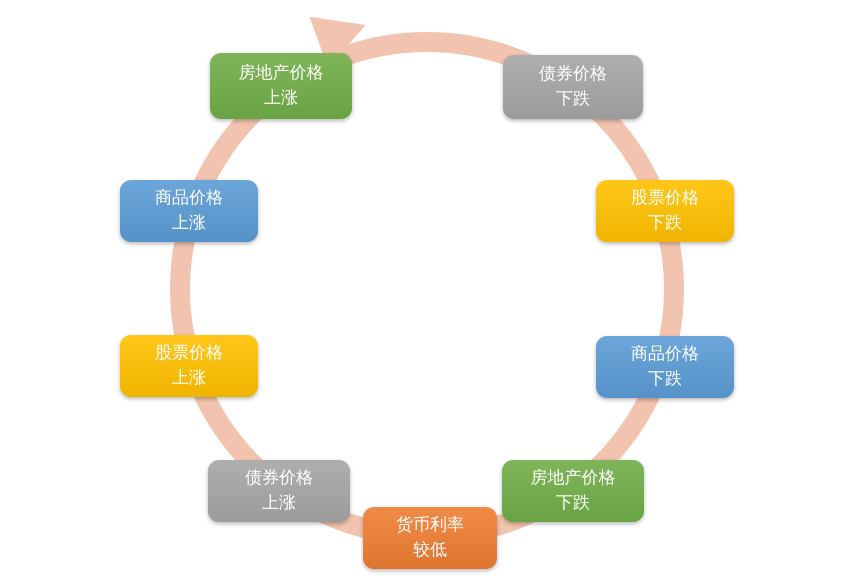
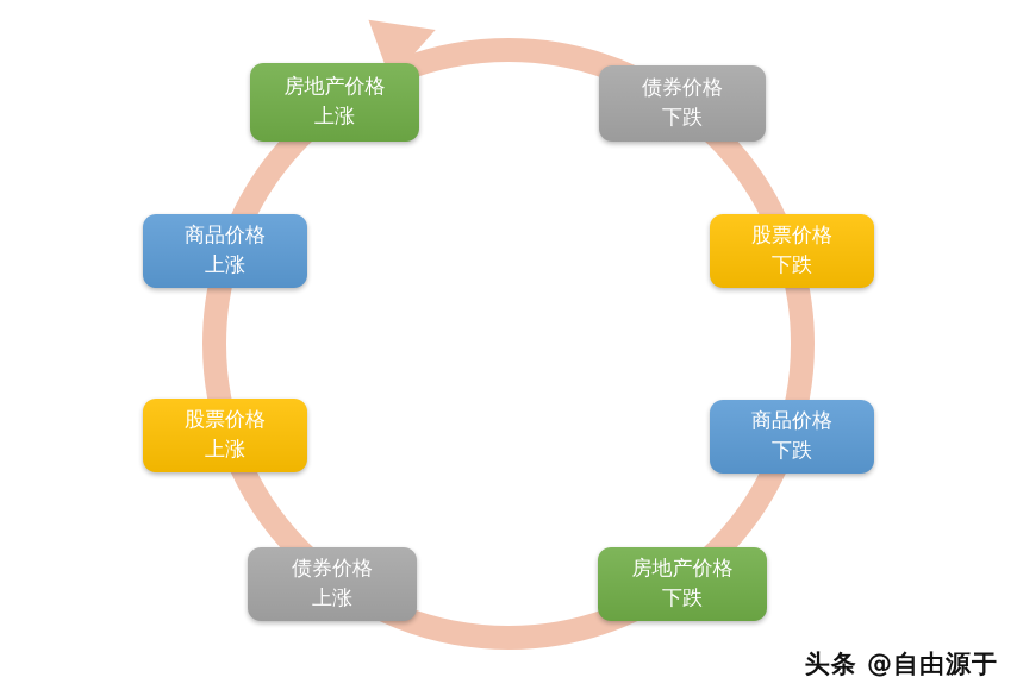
  债券价格
  下跌
  股票价格
  下跌
  商品价格
  下跌
  房地产价格
  下跌
- 货币利率
- 较低
  债券价格
  上涨
  股票价格
  上涨
  商品价格
  上涨
  房地产价格
  上涨
+ 头条 @自由源于
